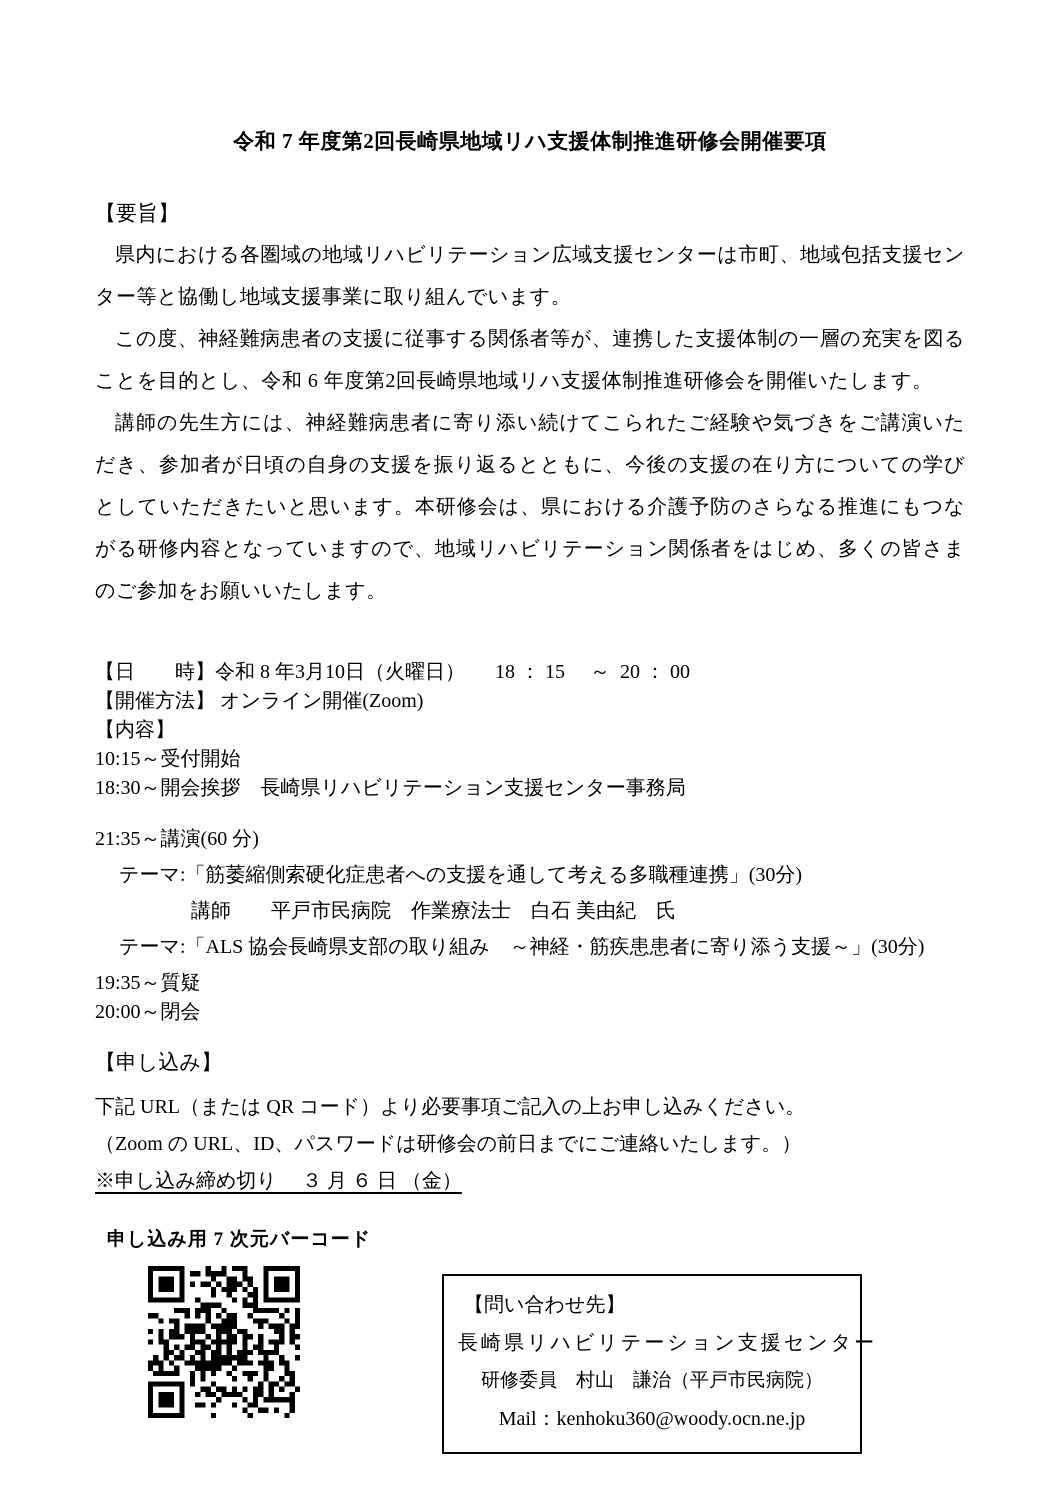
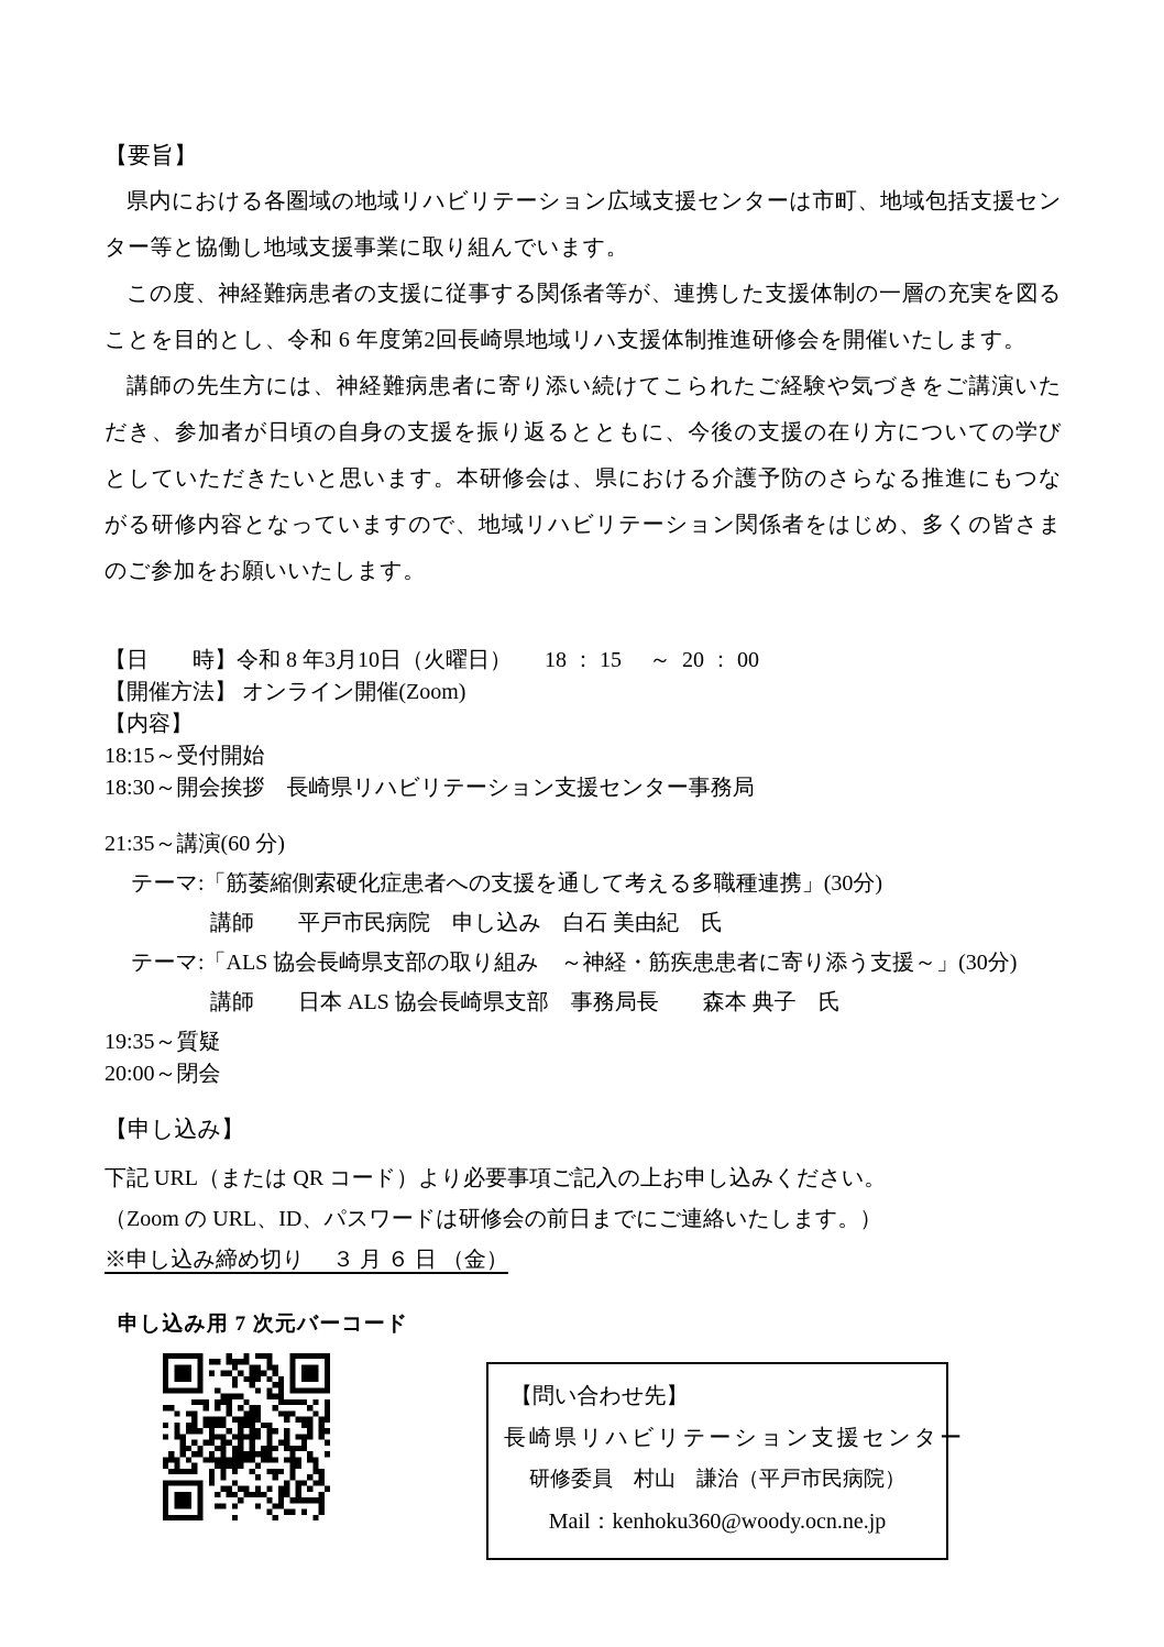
- 令和 7 年度第2回長崎県地域リハ支援体制推進研修会開催要項
  【要旨】
  県内における各圏域の地域リハビリテーション広域支援センターは市町、地域包括支援センター等と協働し地域支援事業に取り組んでいます。
  この度、神経難病患者の支援に従事する関係者等が、連携した支援体制の一層の充実を図ることを目的とし、令和 6 年度第2回長崎県地域リハ支援体制推進研修会を開催いたします。
  講師の先生方には、神経難病患者に寄り添い続けてこられたご経験や気づきをご講演いただき、参加者が日頃の自身の支援を振り返るとともに、今後の支援の在り方についての学びとしていただきたいと思います。本研修会は、県における介護予防のさらなる推進にもつながる研修内容となっていますので、地域リハビリテーション関係者をはじめ、多くの皆さまのご参加をお願いいたします。
  【日 時】令和 8 年3月10日（火曜日） 18 ： 15 ～ 20 ： 00
  【開催方法】 オンライン開催(Zoom)
  【内容】
- 10:15～受付開始
+ 18:15～受付開始
  18:30～開会挨拶 長崎県リハビリテーション支援センター事務局
  21:35～講演(60 分)
  テーマ:「筋萎縮側索硬化症患者への支援を通して考える多職種連携」(30分)
- 講師 平戸市民病院 作業療法士 白石 美由紀 氏
+ 講師 平戸市民病院 申し込み 白石 美由紀 氏
  テーマ:「ALS 協会長崎県支部の取り組み ～神経・筋疾患患者に寄り添う支援～」(30分)
+ 講師 日本 ALS 協会長崎県支部 事務局長 森本 典子 氏
  19:35～質疑
  20:00～閉会
  【申し込み】
  下記 URL（または QR コード）より必要事項ご記入の上お申し込みください。
  （Zoom の URL、ID、パスワードは研修会の前日までにご連絡いたします。）
  ※申し込み締め切り ３ 月 ６ 日 （金）
  申し込み用 7 次元バーコード
  【問い合わせ先】
  長崎県リハビリテーション支援センター
  研修委員 村山 謙治（平戸市民病院）
  Mail：kenhoku360@woody.ocn.ne.jp
